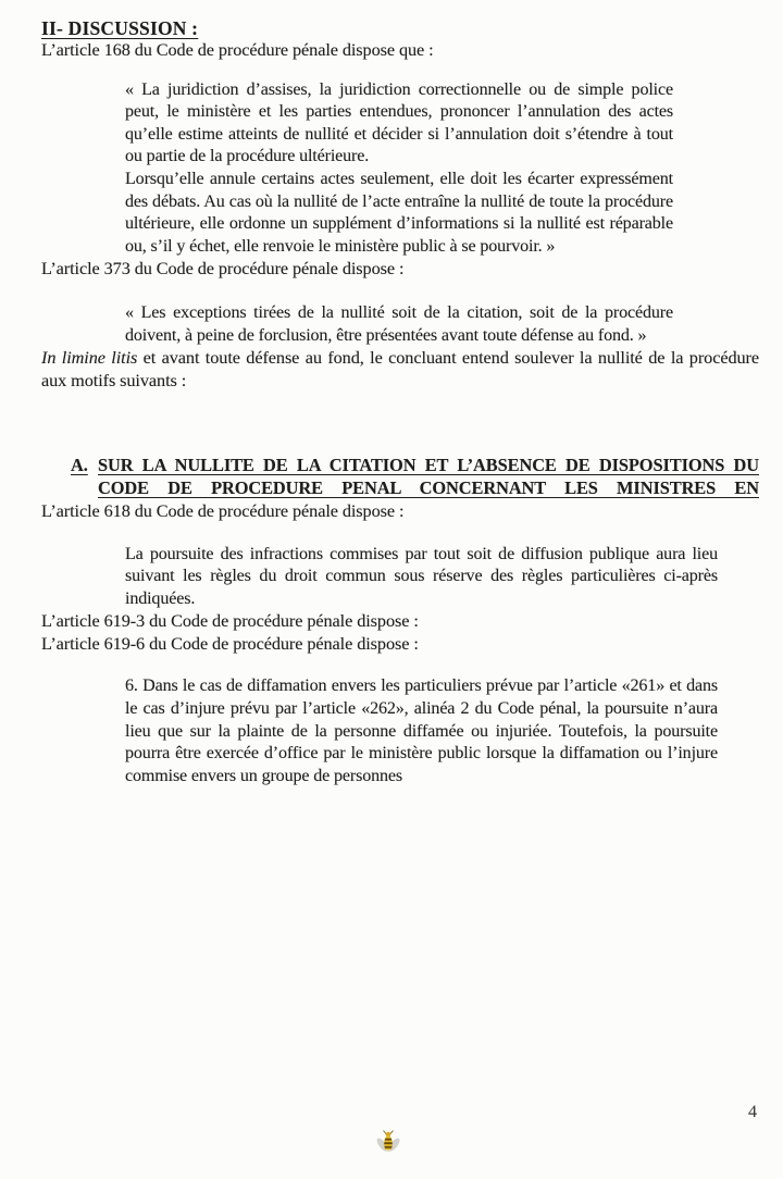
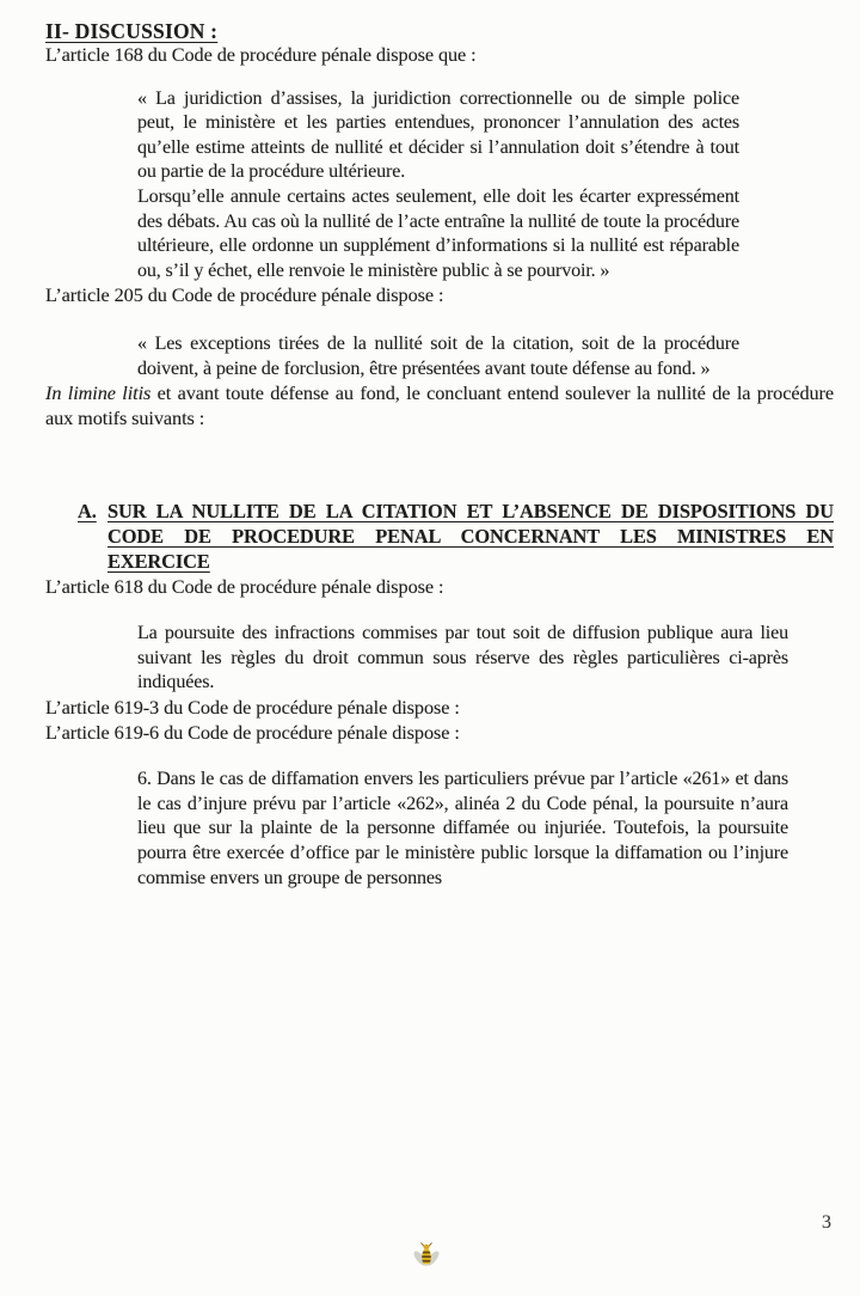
  II- DISCUSSION :
  L’article 168 du Code de procédure pénale dispose que :
  « La juridiction d’assises, la juridiction correctionnelle ou de simple police peut, le ministère et les parties entendues, prononcer l’annulation des actes qu’elle estime atteints de nullité et décider si l’annulation doit s’étendre à tout ou partie de la procédure ultérieure.
  Lorsqu’elle annule certains actes seulement, elle doit les écarter expressément des débats. Au cas où la nullité de l’acte entraîne la nullité de toute la procédure ultérieure, elle ordonne un supplément d’informations si la nullité est réparable ou, s’il y échet, elle renvoie le ministère public à se pourvoir. »
- L’article 373 du Code de procédure pénale dispose :
+ L’article 205 du Code de procédure pénale dispose :
  « Les exceptions tirées de la nullité soit de la citation, soit de la procédure doivent, à peine de forclusion, être présentées avant toute défense au fond. »
  In limine litis et avant toute défense au fond, le concluant entend soulever la nullité de la procédure aux motifs suivants :
  A.
  SUR LA NULLITE DE LA CITATION ET L’ABSENCE DE DISPOSITIONS DU
  CODE DE PROCEDURE PENAL CONCERNANT LES MINISTRES EN
+ EXERCICE
  L’article 618 du Code de procédure pénale dispose :
  La poursuite des infractions commises par tout soit de diffusion publique aura lieu suivant les règles du droit commun sous réserve des règles particulières ci-après indiquées.
  L’article 619-3 du Code de procédure pénale dispose :
  L’article 619-6 du Code de procédure pénale dispose :
  6. Dans le cas de diffamation envers les particuliers prévue par l’article «261» et dans le cas d’injure prévu par l’article «262», alinéa 2 du Code pénal, la poursuite n’aura lieu que sur la plainte de la personne diffamée ou injuriée. Toutefois, la poursuite pourra être exercée d’office par le ministère public lorsque la diffamation ou l’injure commise envers un groupe de personnes
- 4
+ 3
